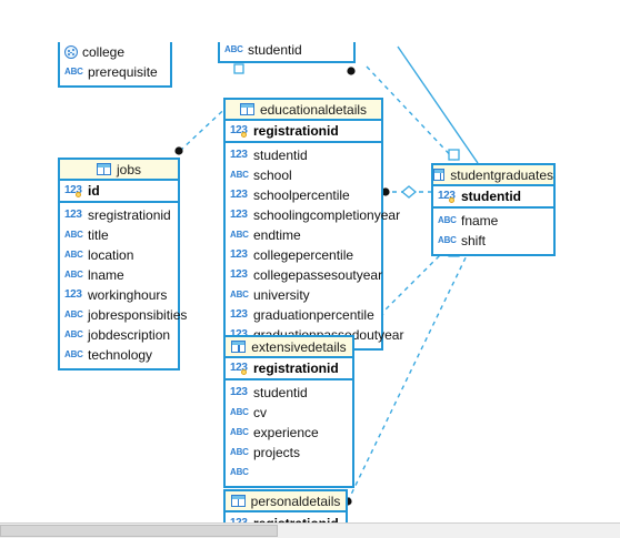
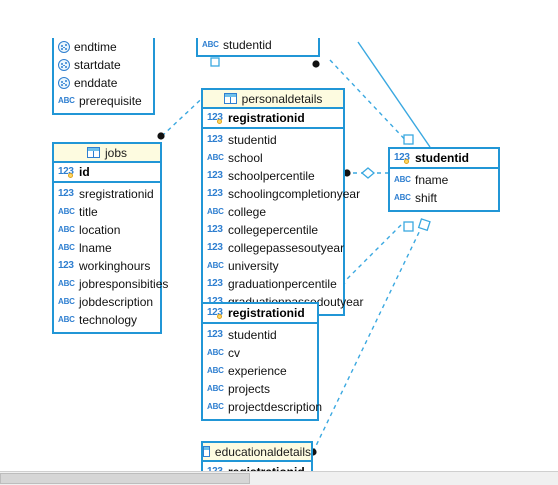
- college
+ endtime
+ startdate
+ enddate
  ABC
  prerequisite
  ABC
  studentid
  jobs
  123
  id
  123
  sregistrationid
  ABC
  title
  ABC
  location
  ABC
  lname
  123
  workinghours
  ABC
  jobresponsibities
  ABC
  jobdescription
  ABC
  technology
- educationaldetails
+ personaldetails
  123
  registrationid
  123
  studentid
  ABC
  school
  123
  schoolpercentile
  123
  schoolingcompletionyear
  ABC
- endtime
+ college
  123
  collegepercentile
  123
  collegepassesoutyear
  ABC
  university
  123
  graduationpercentile
- studentgraduates
  123
  studentid
  ABC
  fname
  ABC
  shift
- extensivedetails
  123
  registrationid
  123
  studentid
  ABC
  cv
  ABC
  experience
  ABC
  projects
  ABC
+ projectdescription
- personaldetails
+ educationaldetails
